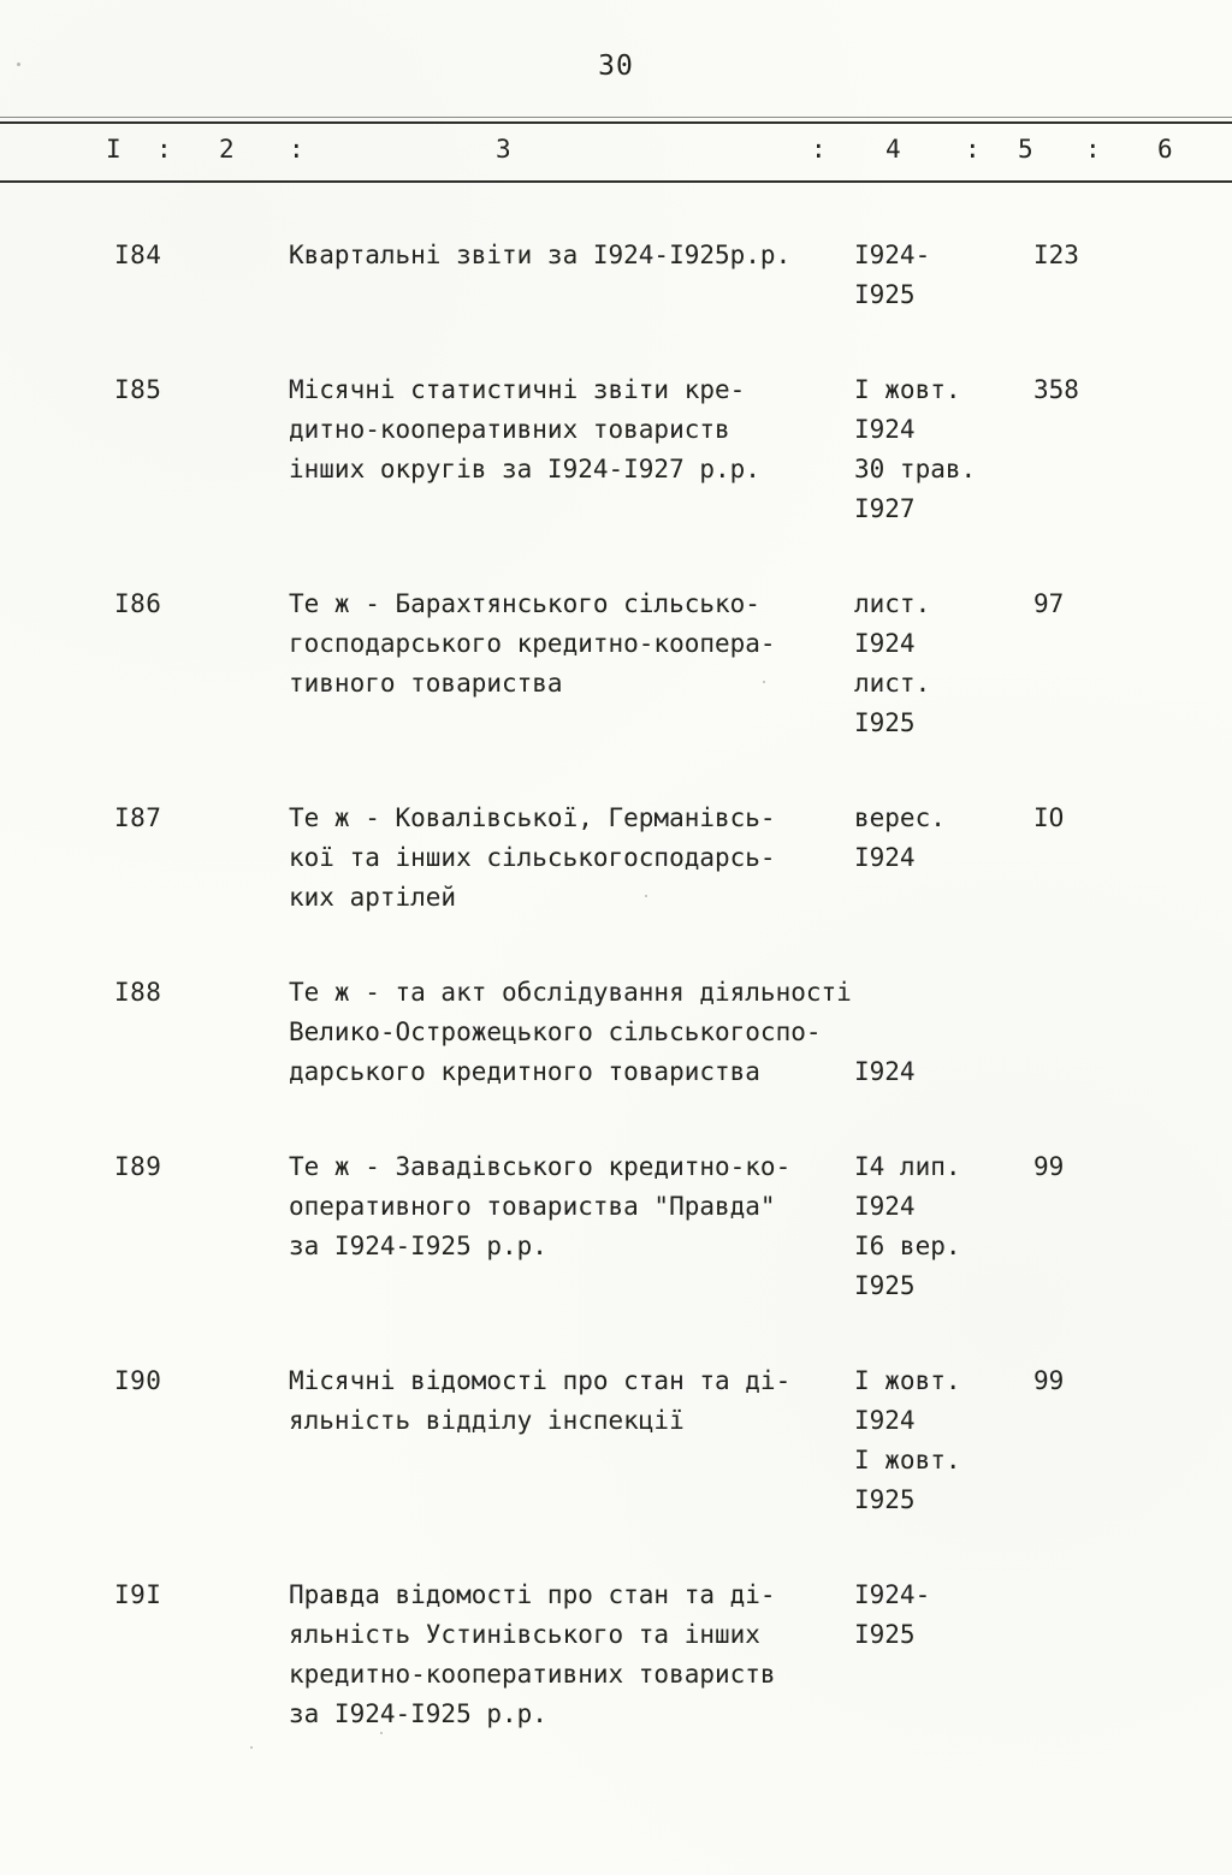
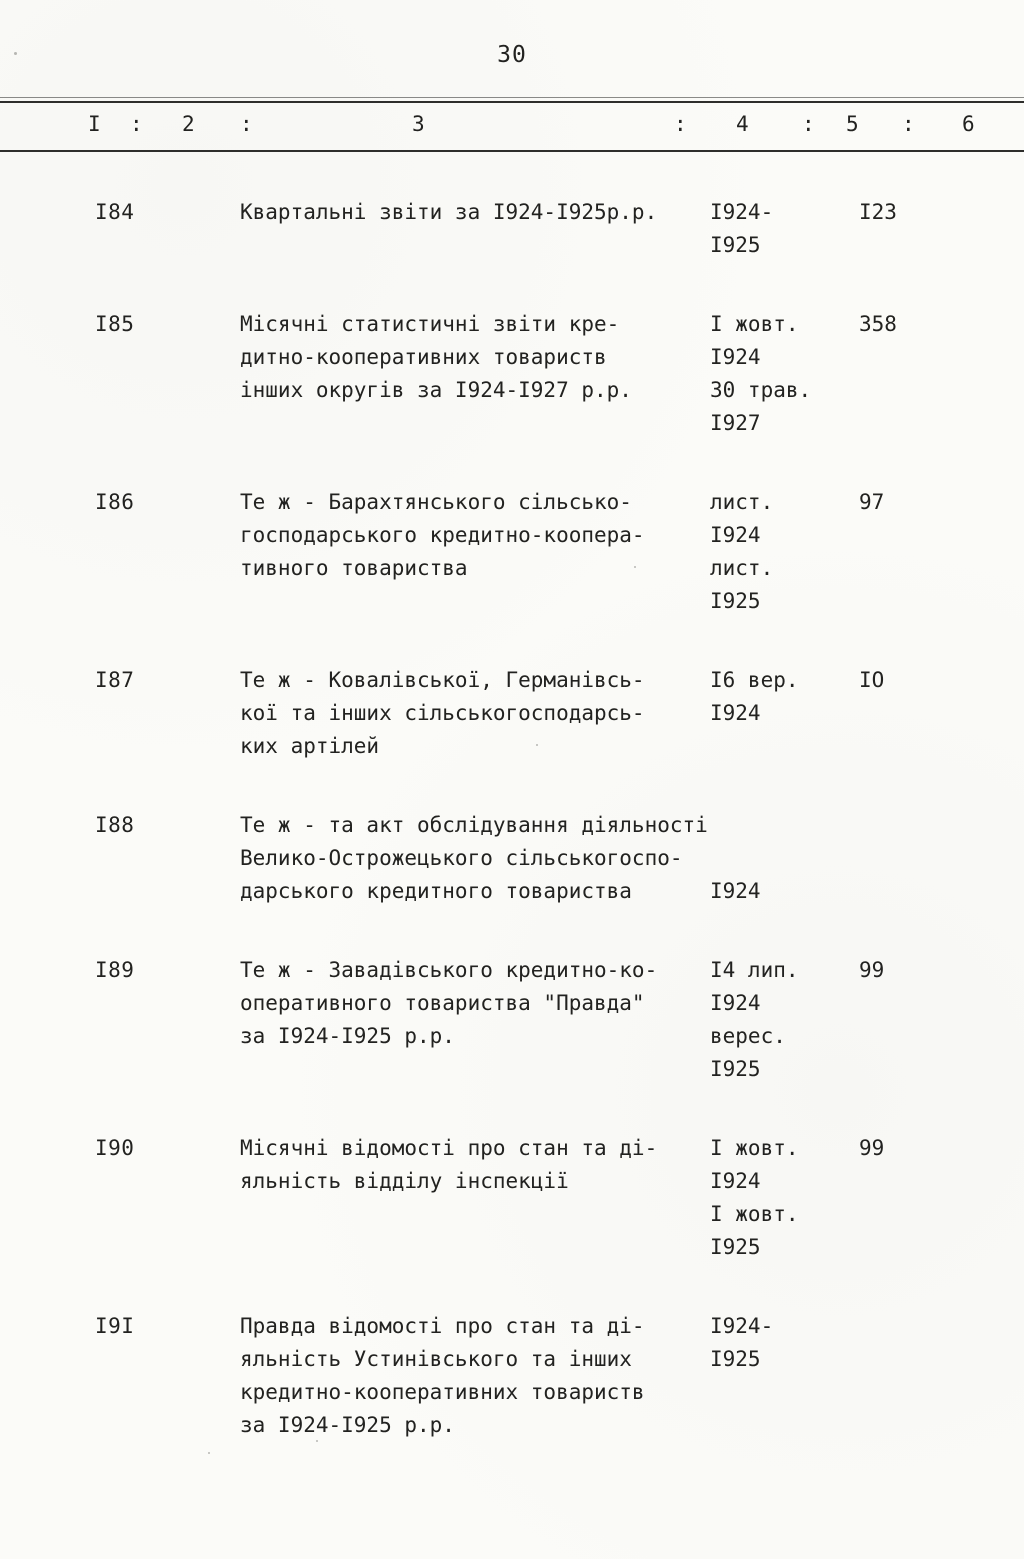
  30
  I
  :
  2
  :
  3
  :
  4
  :
  5
  :
  6
  I84
  Квартальні звіти за I924-I925р.р.
  I924-
  I925
  I23
  I85
  Місячні статистичні звіти кре-
  дитно-кооперативних товариств
  інших округів за I924-I927 р.р.
  I жовт.
  I924
  30 трав.
  I927
  358
  I86
  Те ж - Барахтянського сільсько-
  господарського кредитно-коопера-
  тивного товариства
  лист.
  I924
  лист.
  I925
  97
  I87
  Те ж - Ковалівської, Германівсь-
  кої та інших сільськогосподарсь-
  ких артілей
- верес.
+ I6 вер.
  I924
  IO
  I88
  Те ж - та акт обслідування діяльності
  Велико-Острожецького сільськогоспо-
  дарського кредитного товариства
  I924
  I89
  Те ж - Завадівського кредитно-ко-
  оперативного товариства "Правда"
  за I924-I925 р.р.
  I4 лип.
  I924
- I6 вер.
+ верес.
  I925
  99
  I90
  Місячні відомості про стан та ді-
  яльність відділу інспекції
  I жовт.
  I924
  I жовт.
  I925
  99
  I9I
  Правда відомості про стан та ді-
  яльність Устинівського та інших
  кредитно-кооперативних товариств
  за I924-I925 р.р.
  I924-
  I925
